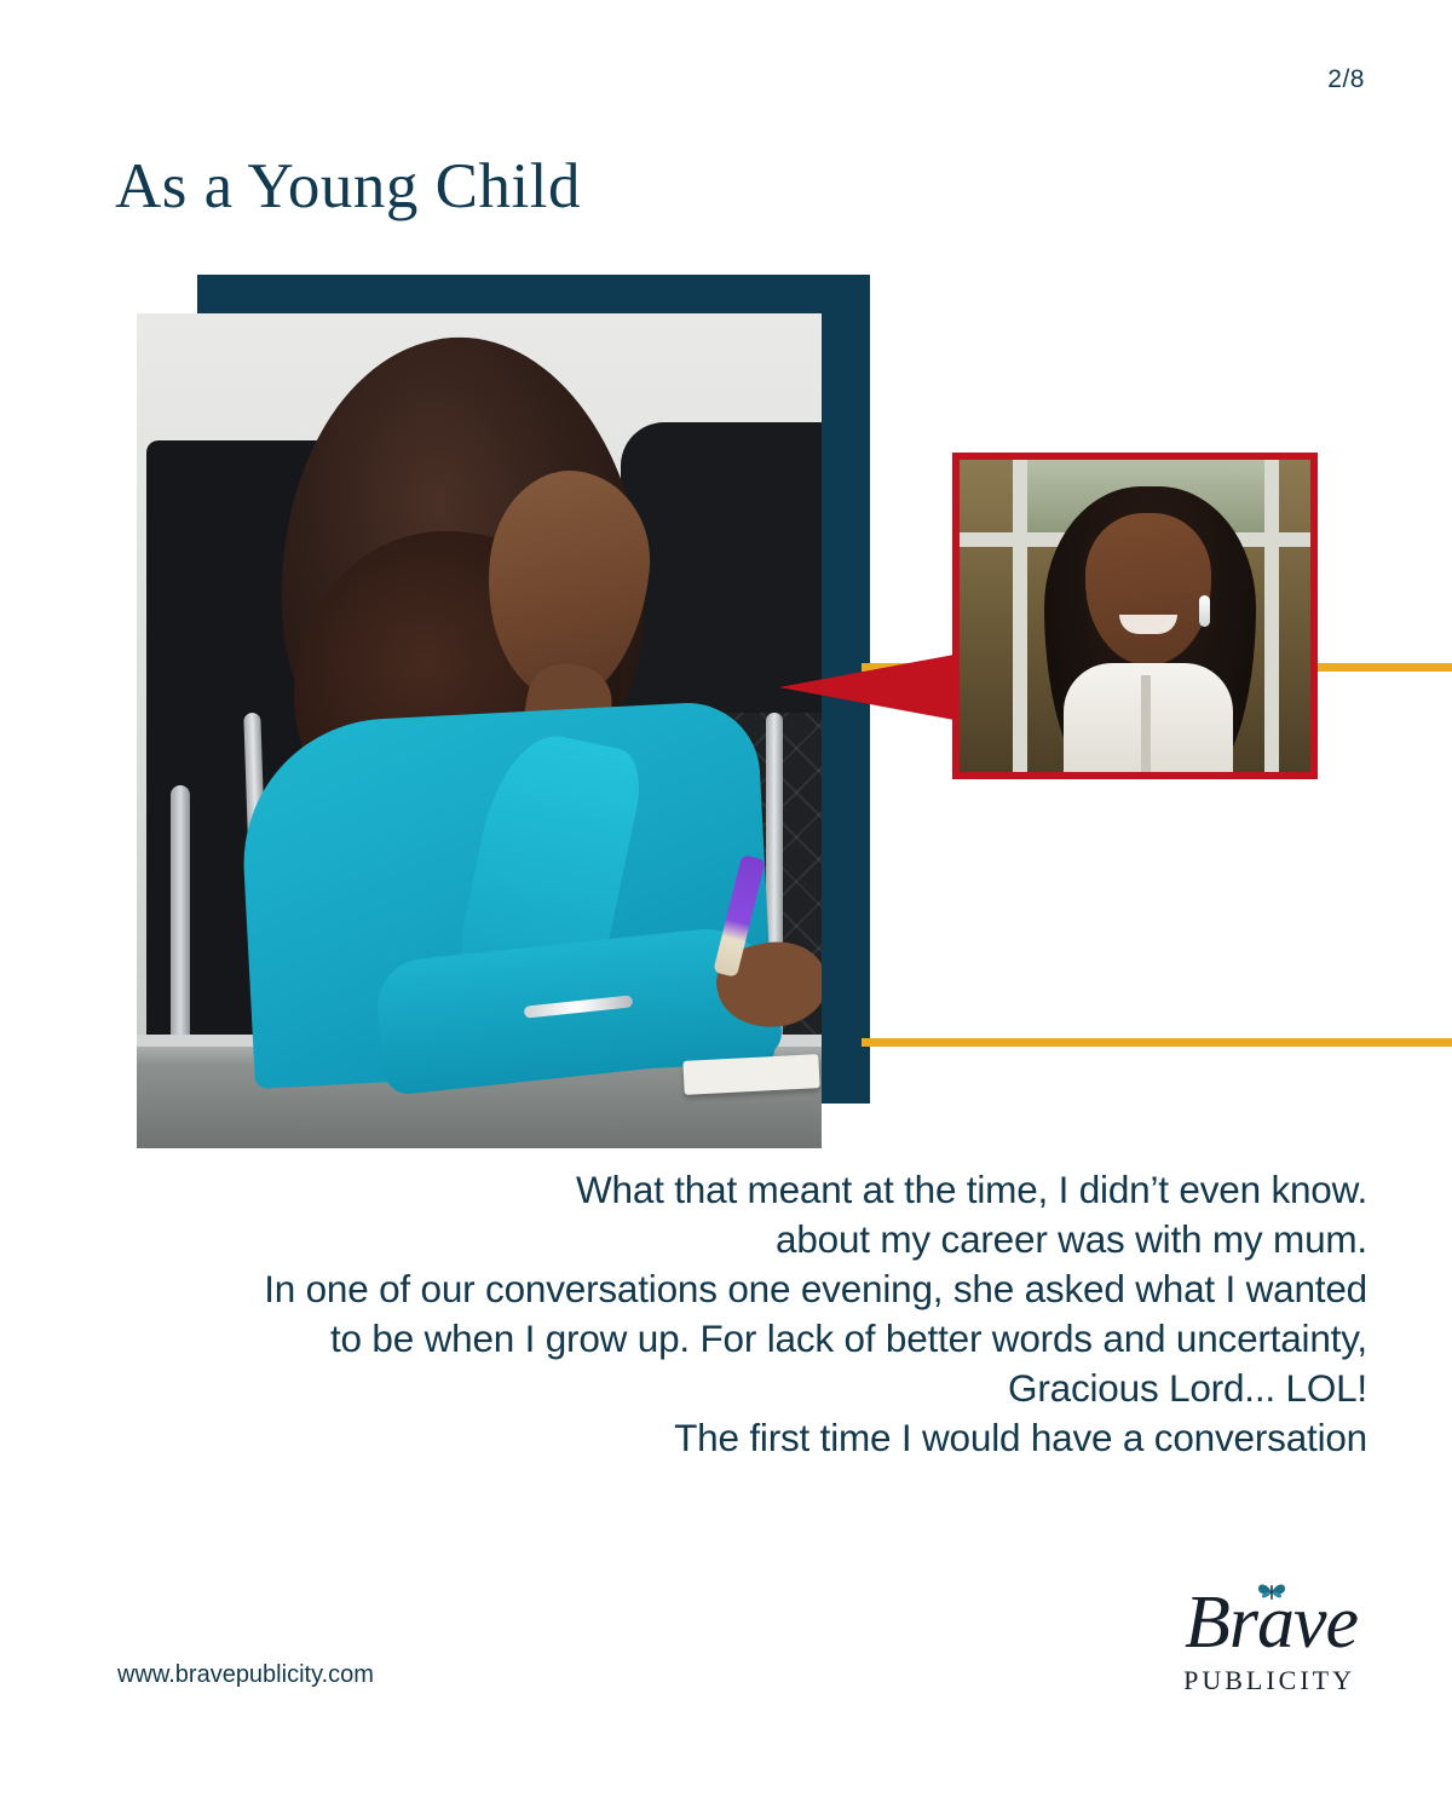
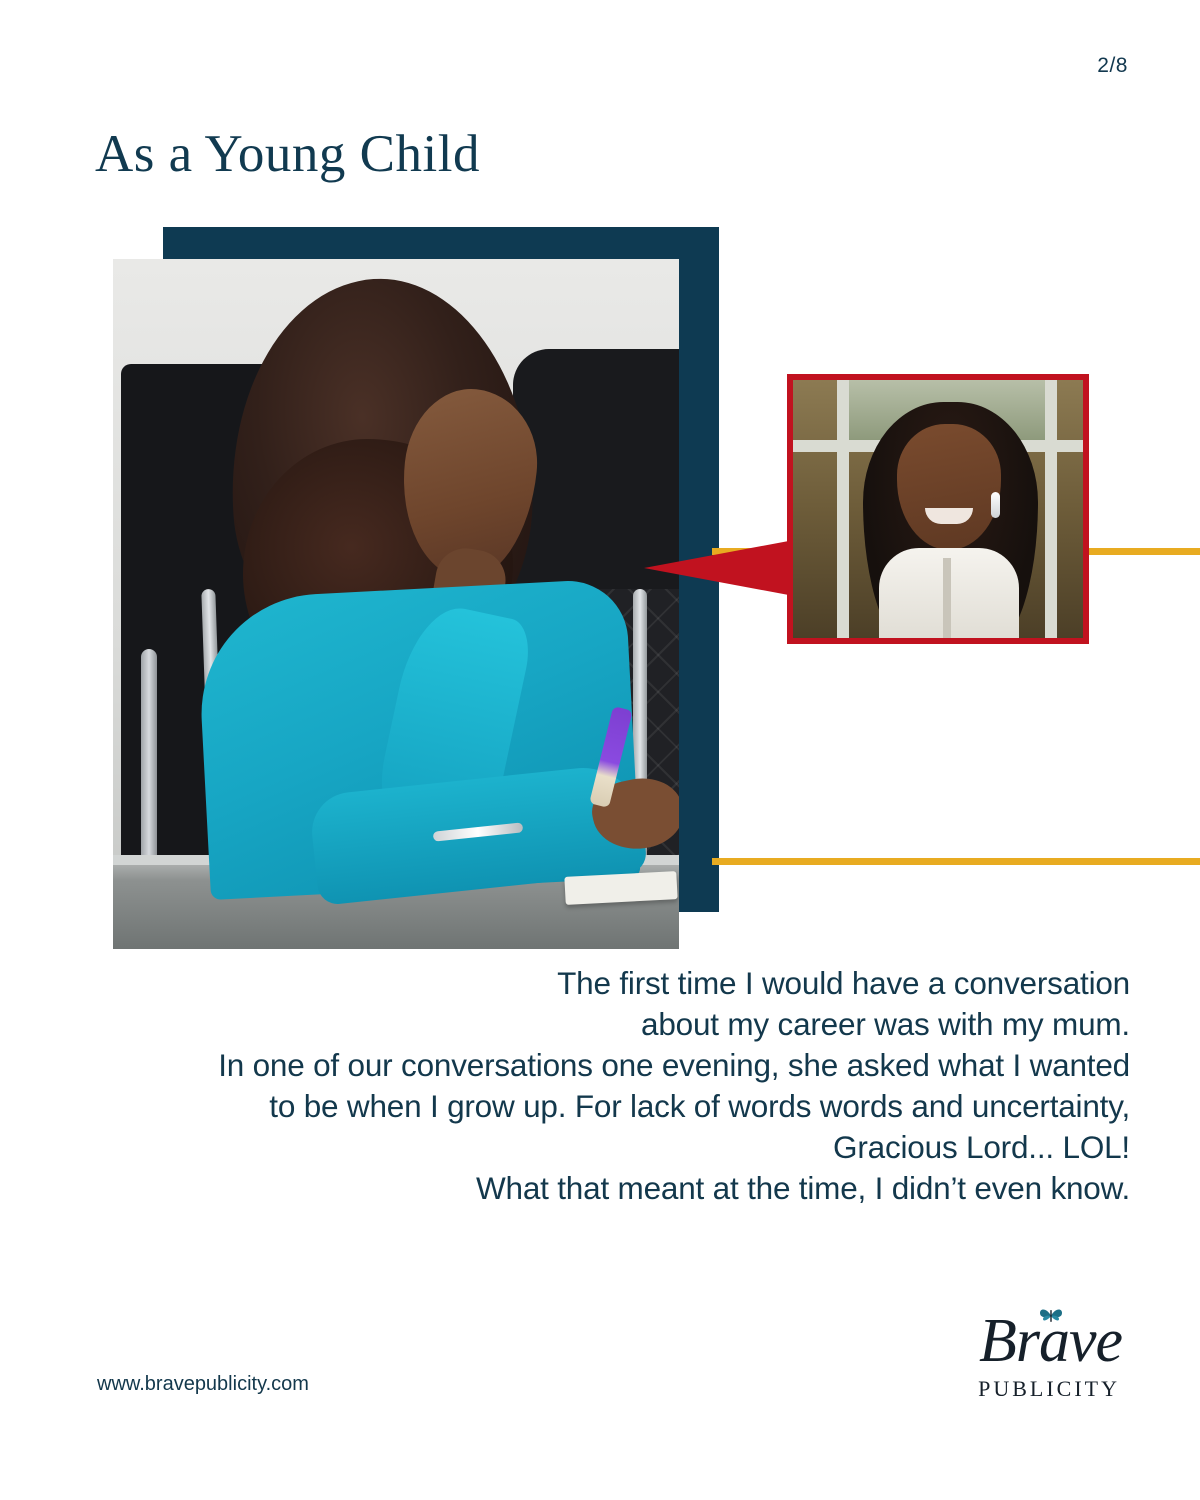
  2/8
  As a Young Child
- What that meant at the time, I didn’t even know.
+ The first time I would have a conversation
  about my career was with my mum.
  In one of our conversations one evening, she asked what I wanted
- to be when I grow up. For lack of better words and uncertainty,
+ to be when I grow up. For lack of words words and uncertainty,
  Gracious Lord... LOL!
- The first time I would have a conversation
+ What that meant at the time, I didn’t even know.
  www.bravepublicity.com
  Brave
  PUBLICITY
